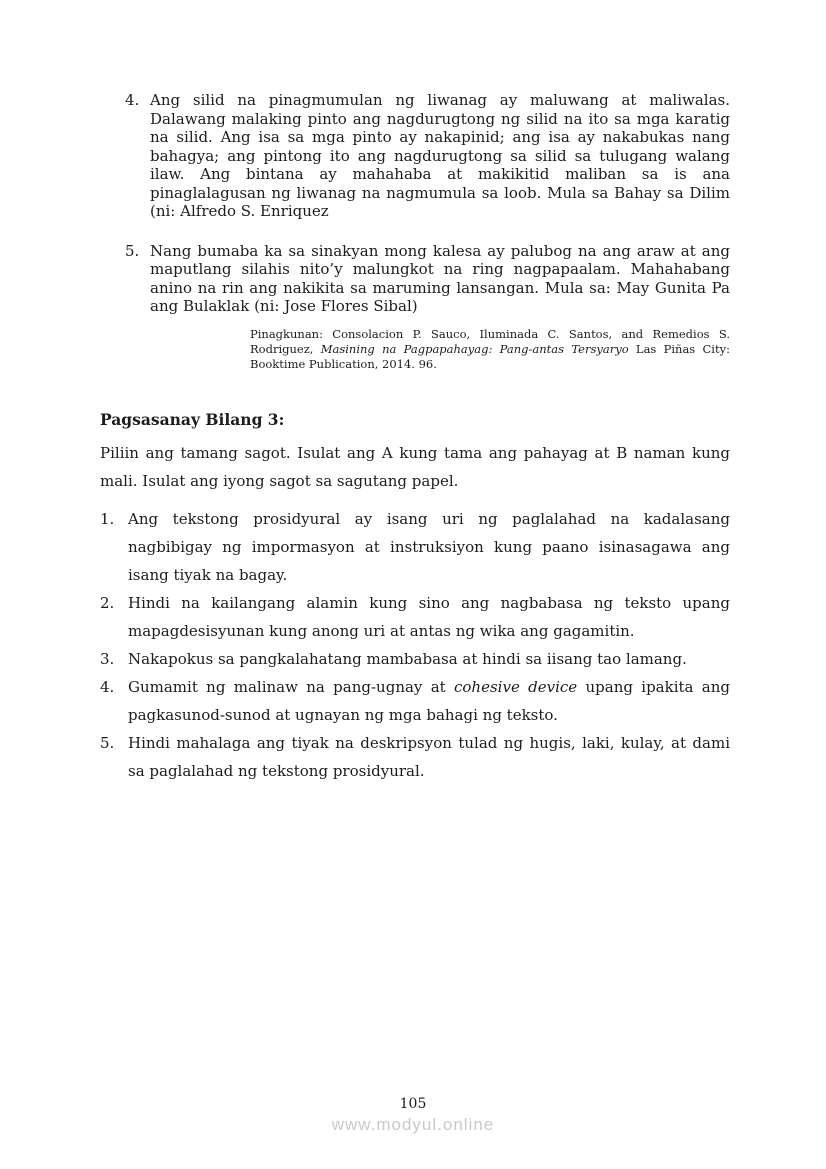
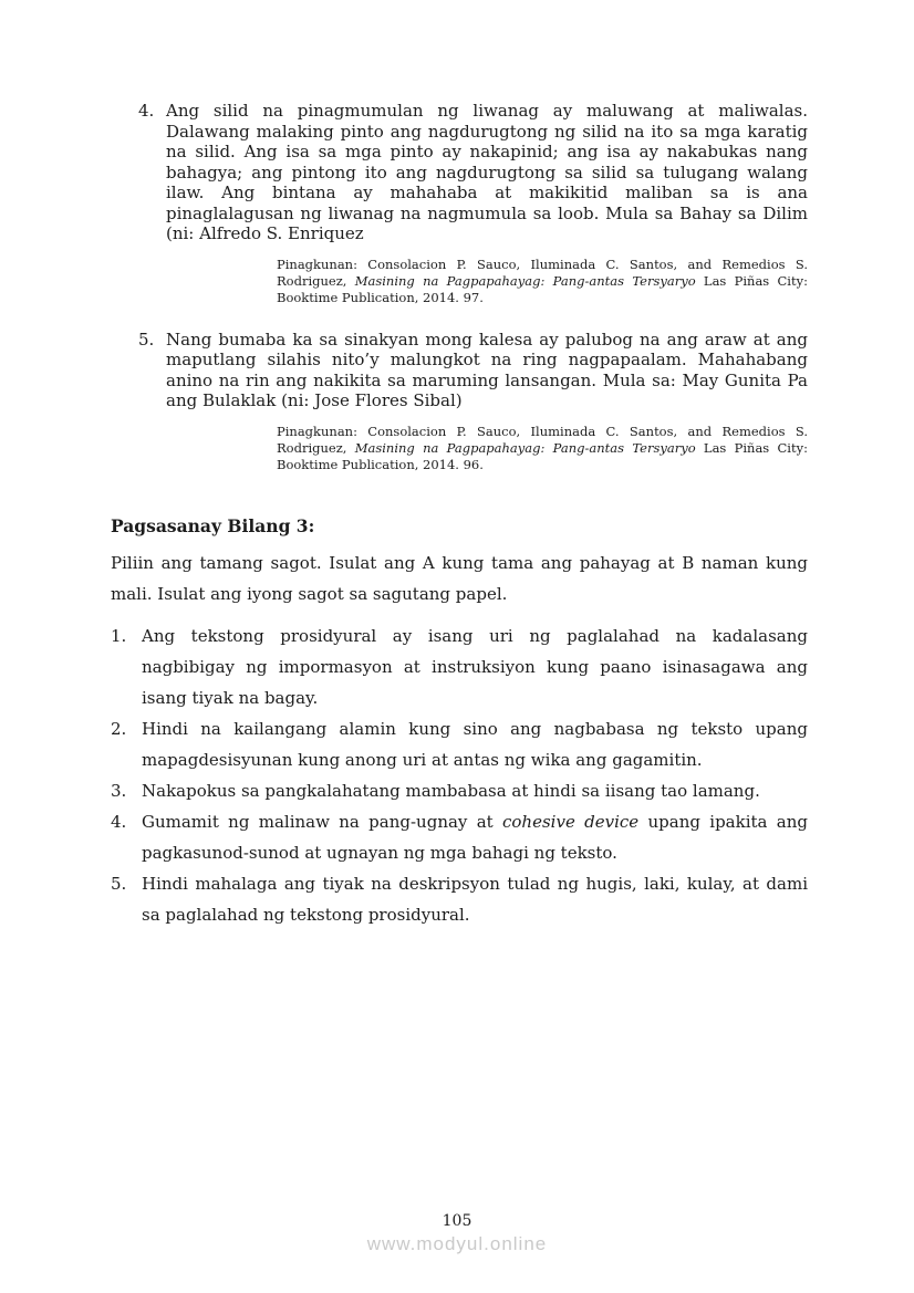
  4.
  Ang silid na pinagmumulan ng liwanag ay maluwang at maliwalas. Dalawang malaking pinto ang nagdurugtong ng silid na ito sa mga karatig na silid. Ang isa sa mga pinto ay nakapinid; ang isa ay nakabukas nang bahagya; ang pintong ito ang nagdurugtong sa silid sa tulugang walang ilaw. Ang bintana ay mahahaba at makikitid maliban sa is ana pinaglalagusan ng liwanag na nagmumula sa loob. Mula sa Bahay sa Dilim (ni: Alfredo S. Enriquez
+ Pinagkunan: Consolacion P. Sauco, Iluminada C. Santos, and Remedios S. Rodriguez, Masining na Pagpapahayag: Pang-antas Tersyaryo Las Piñas City: Booktime Publication, 2014. 97.
  5.
  Nang bumaba ka sa sinakyan mong kalesa ay palubog na ang araw at ang maputlang silahis nito’y malungkot na ring nagpapaalam. Mahahabang anino na rin ang nakikita sa maruming lansangan. Mula sa: May Gunita Pa ang Bulaklak (ni: Jose Flores Sibal)
  Pinagkunan: Consolacion P. Sauco, Iluminada C. Santos, and Remedios S. Rodriguez, Masining na Pagpapahayag: Pang-antas Tersyaryo Las Piñas City: Booktime Publication, 2014. 96.
  Pagsasanay Bilang 3:
  Piliin ang tamang sagot. Isulat ang A kung tama ang pahayag at B naman kung mali. Isulat ang iyong sagot sa sagutang papel.
  1.
  Ang tekstong prosidyural ay isang uri ng paglalahad na kadalasang nagbibigay ng impormasyon at instruksiyon kung paano isinasagawa ang isang tiyak na bagay.
  2.
  Hindi na kailangang alamin kung sino ang nagbabasa ng teksto upang mapagdesisyunan kung anong uri at antas ng wika ang gagamitin.
  3.
  Nakapokus sa pangkalahatang mambabasa at hindi sa iisang tao lamang.
  4.
  Gumamit ng malinaw na pang-ugnay at cohesive device upang ipakita ang pagkasunod-sunod at ugnayan ng mga bahagi ng teksto.
  5.
  Hindi mahalaga ang tiyak na deskripsyon tulad ng hugis, laki, kulay, at dami sa paglalahad ng tekstong prosidyural.
  105
  www.modyul.online
